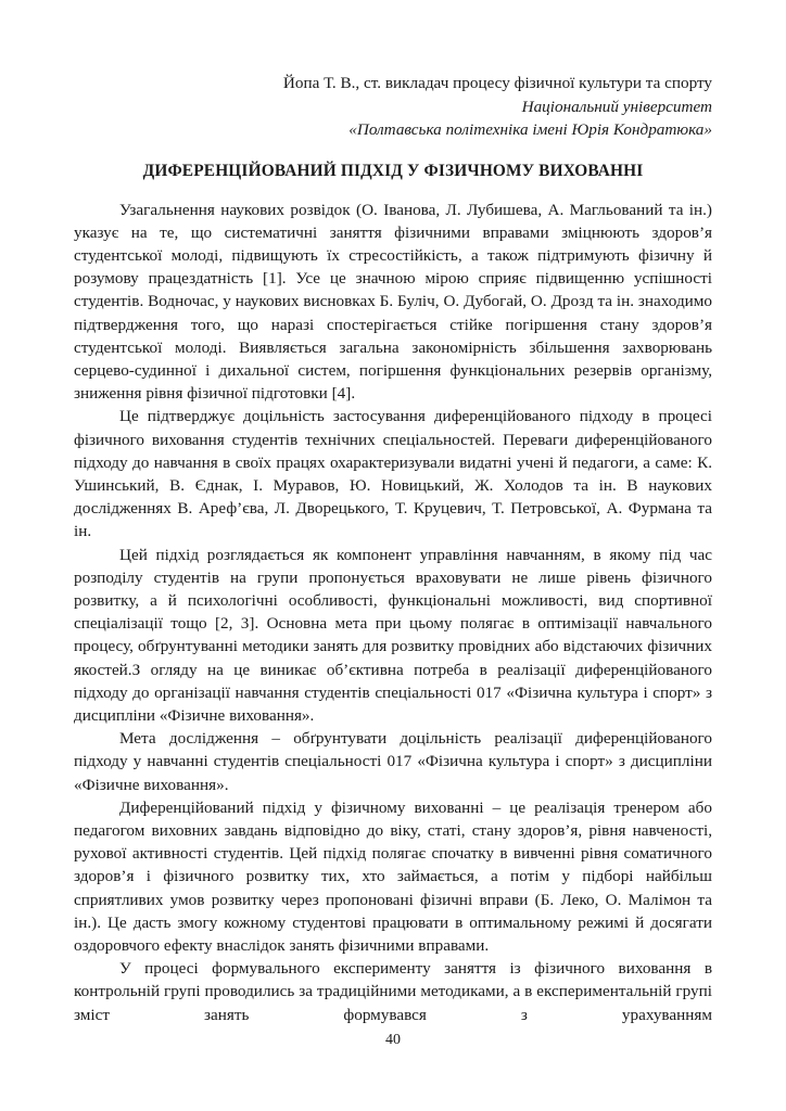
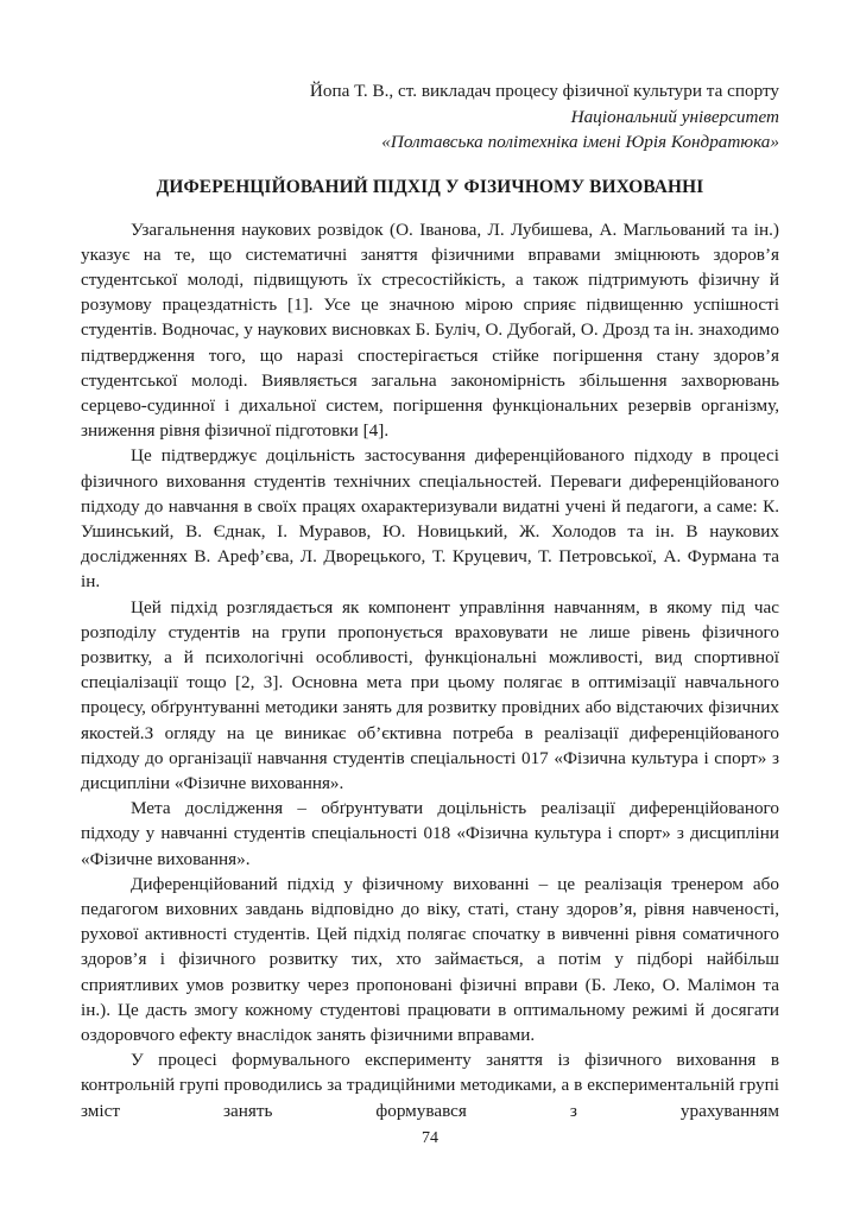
  Йопа Т. В., ст. викладач процесу фізичної культури та спорту
  Національний університет
  «Полтавська політехніка імені Юрія Кондратюка»
  ДИФЕРЕНЦІЙОВАНИЙ ПІДХІД У ФІЗИЧНОМУ ВИХОВАННІ
  Узагальнення наукових розвідок (О. Іванова, Л. Лубишева, А. Магльований та ін.) указує на те, що систематичні заняття фізичними вправами зміцнюють здоров’я студентської молоді, підвищують їх стресостійкість, а також підтримують фізичну й розумову працездатність [1]. Усе це значною мірою сприяє підвищенню успішності студентів. Водночас, у наукових висновках Б. Буліч, О. Дубогай, О. Дрозд та ін. знаходимо підтвердження того, що наразі спостерігається стійке погіршення стану здоров’я студентської молоді. Виявляється загальна закономірність збільшення захворювань серцево-судинної і дихальної систем, погіршення функціональних резервів організму, зниження рівня фізичної підготовки [4].
  Це підтверджує доцільність застосування диференційованого підходу в процесі фізичного виховання студентів технічних спеціальностей. Переваги диференційованого підходу до навчання в своїх працях охарактеризували видатні учені й педагоги, а саме: К. Ушинський, В. Єднак, І. Муравов, Ю. Новицький, Ж. Холодов та ін. В наукових дослідженнях В. Ареф’єва, Л. Дворецького, Т. Круцевич, Т. Петровської, А. Фурмана та ін.
  Цей підхід розглядається як компонент управління навчанням, в якому під час розподілу студентів на групи пропонується враховувати не лише рівень фізичного розвитку, а й психологічні особливості, функціональні можливості, вид спортивної спеціалізації тощо [2, 3]. Основна мета при цьому полягає в оптимізації навчального процесу, обґрунтуванні методики занять для розвитку провідних або відстаючих фізичних якостей.З огляду на це виникає об’єктивна потреба в реалізації диференційованого підходу до організації навчання студентів спеціальності 017 «Фізична культура і спорт» з дисципліни «Фізичне виховання».
- Мета дослідження – обґрунтувати доцільність реалізації диференційованого підходу у навчанні студентів спеціальності 017 «Фізична культура і спорт» з дисципліни «Фізичне виховання».
+ Мета дослідження – обґрунтувати доцільність реалізації диференційованого підходу у навчанні студентів спеціальності 018 «Фізична культура і спорт» з дисципліни «Фізичне виховання».
  Диференційований підхід у фізичному вихованні – це реалізація тренером або педагогом виховних завдань відповідно до віку, статі, стану здоров’я, рівня навченості, рухової активності студентів. Цей підхід полягає спочатку в вивченні рівня соматичного здоров’я і фізичного розвитку тих, хто займається, а потім у підборі найбільш сприятливих умов розвитку через пропоновані фізичні вправи (Б. Леко, О. Малімон та ін.). Це дасть змогу кожному студентові працювати в оптимальному режимі й досягати оздоровчого ефекту внаслідок занять фізичними вправами.
  У процесі формувального експерименту заняття із фізичного виховання в контрольній групі проводились за традиційними методиками, а в експериментальній групі зміст занять формувався з урахуванням
- 40
+ 74
